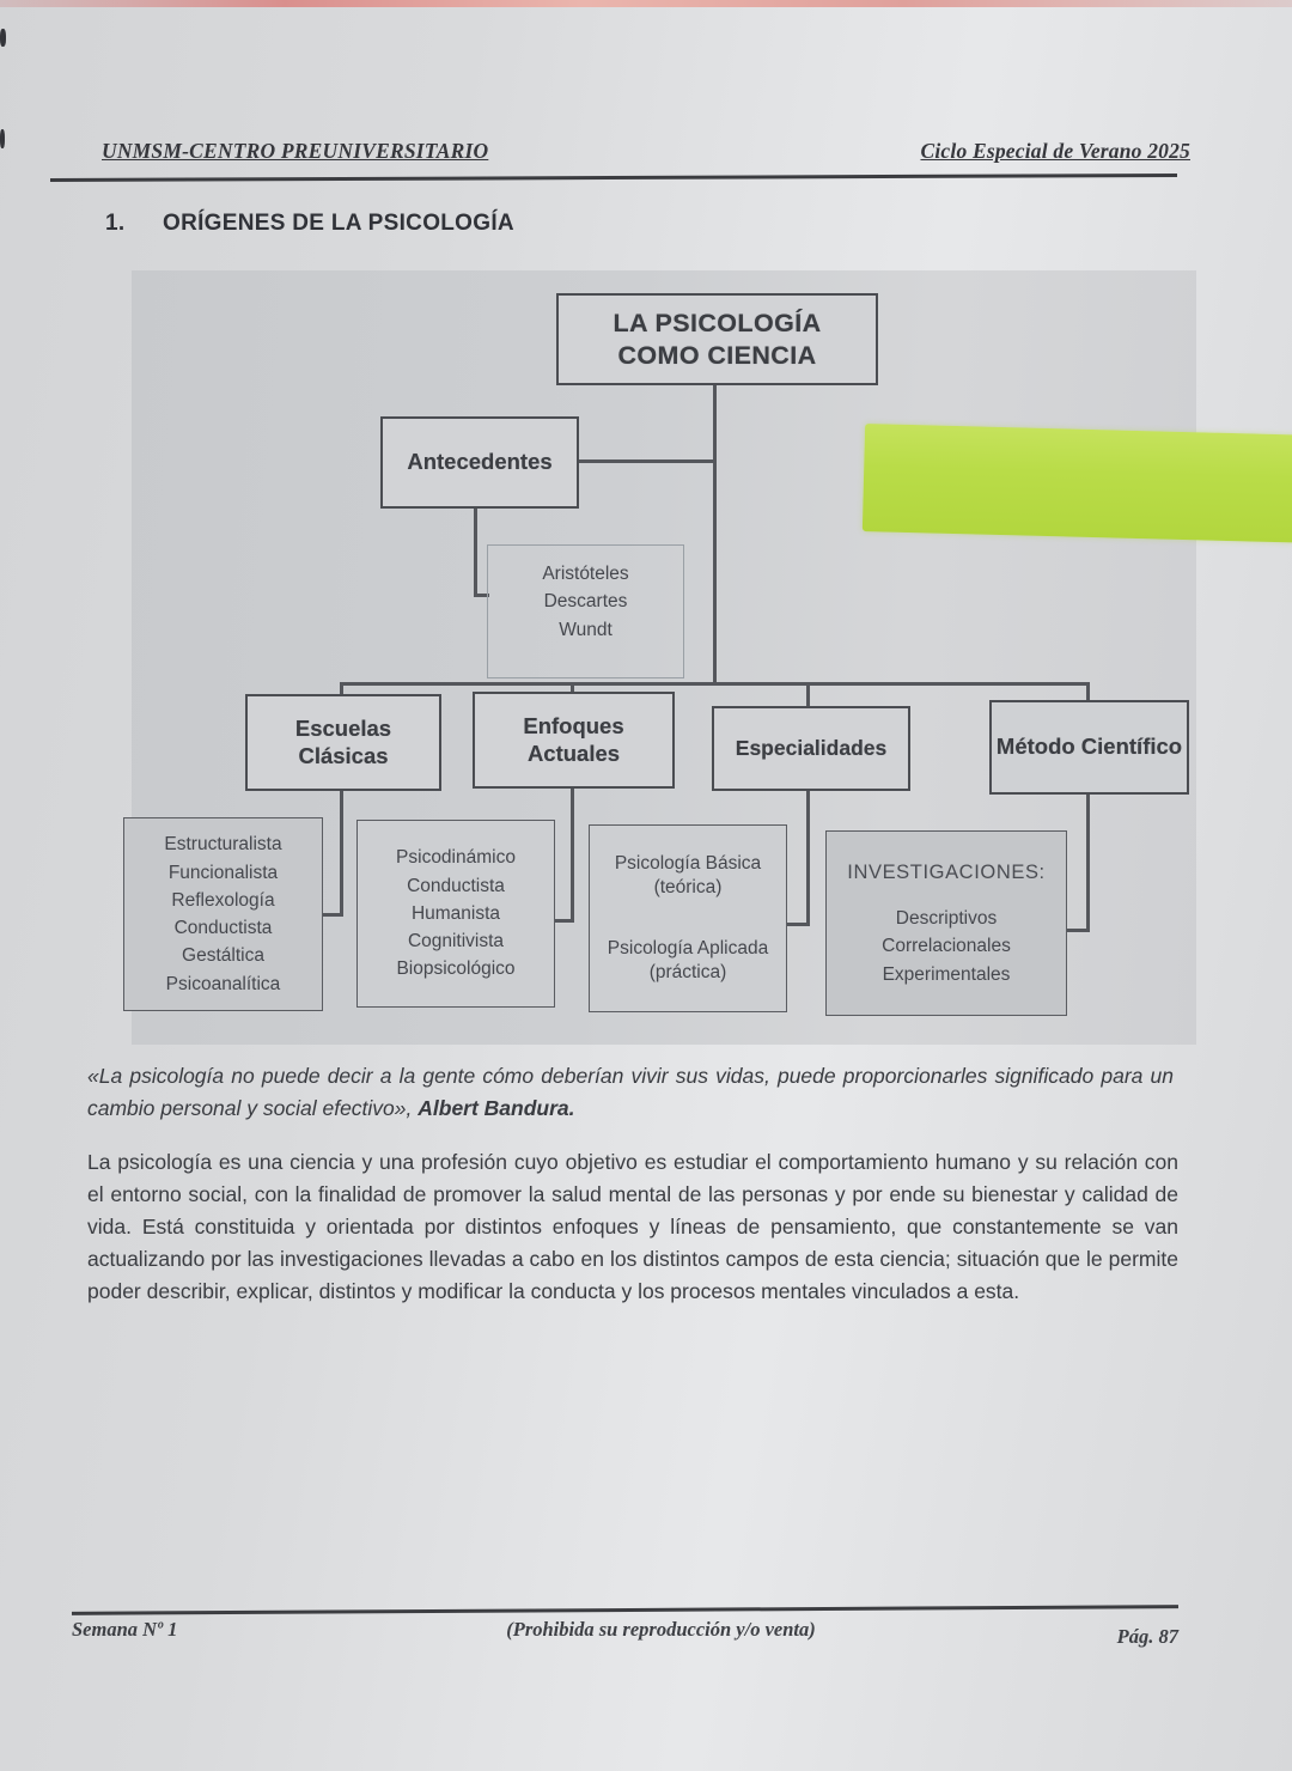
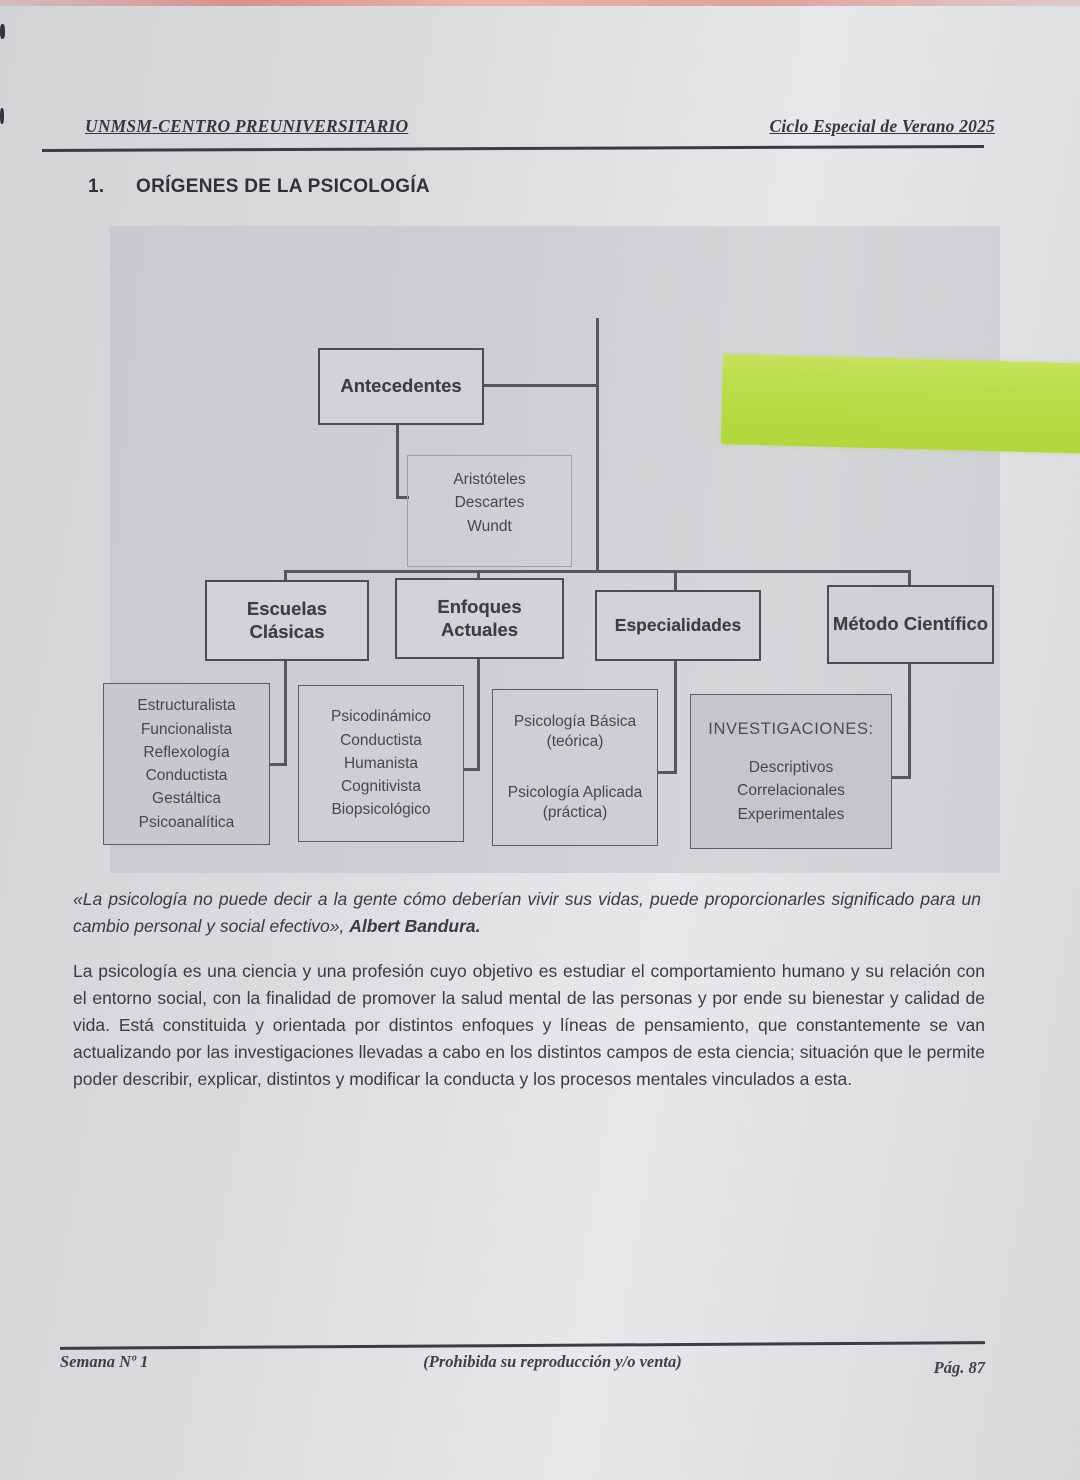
  UNMSM-CENTRO PREUNIVERSITARIO
  Ciclo Especial de Verano 2025
  1. ORÍGENES DE LA PSICOLOGÍA
- LA PSICOLOGÍA
- COMO CIENCIA
  Antecedentes
  Aristóteles
  Descartes
  Wundt
  Escuelas Clásicas
  Enfoques Actuales
  Especialidades
  Método Científico
  Estructuralista
  Funcionalista
  Reflexología
  Conductista
  Gestáltica
  Psicoanalítica
  Psicodinámico
  Conductista
  Humanista
  Cognitivista
  Biopsicológico
  Psicología Básica (teórica)
  Psicología Aplicada (práctica)
  INVESTIGACIONES:
  Descriptivos
  Correlacionales
  Experimentales
  «La psicología no puede decir a la gente cómo deberían vivir sus vidas, puede proporcionarles significado para un cambio personal y social efectivo», Albert Bandura.
  La psicología es una ciencia y una profesión cuyo objetivo es estudiar el comportamiento humano y su relación con el entorno social, con la finalidad de promover la salud mental de las personas y por ende su bienestar y calidad de vida. Está constituida y orientada por distintos enfoques y líneas de pensamiento, que constantemente se van actualizando por las investigaciones llevadas a cabo en los distintos campos de esta ciencia; situación que le permite poder describir, explicar, distintos y modificar la conducta y los procesos mentales vinculados a esta.
  Semana Nº 1
  (Prohibida su reproducción y/o venta)
  Pág. 87
